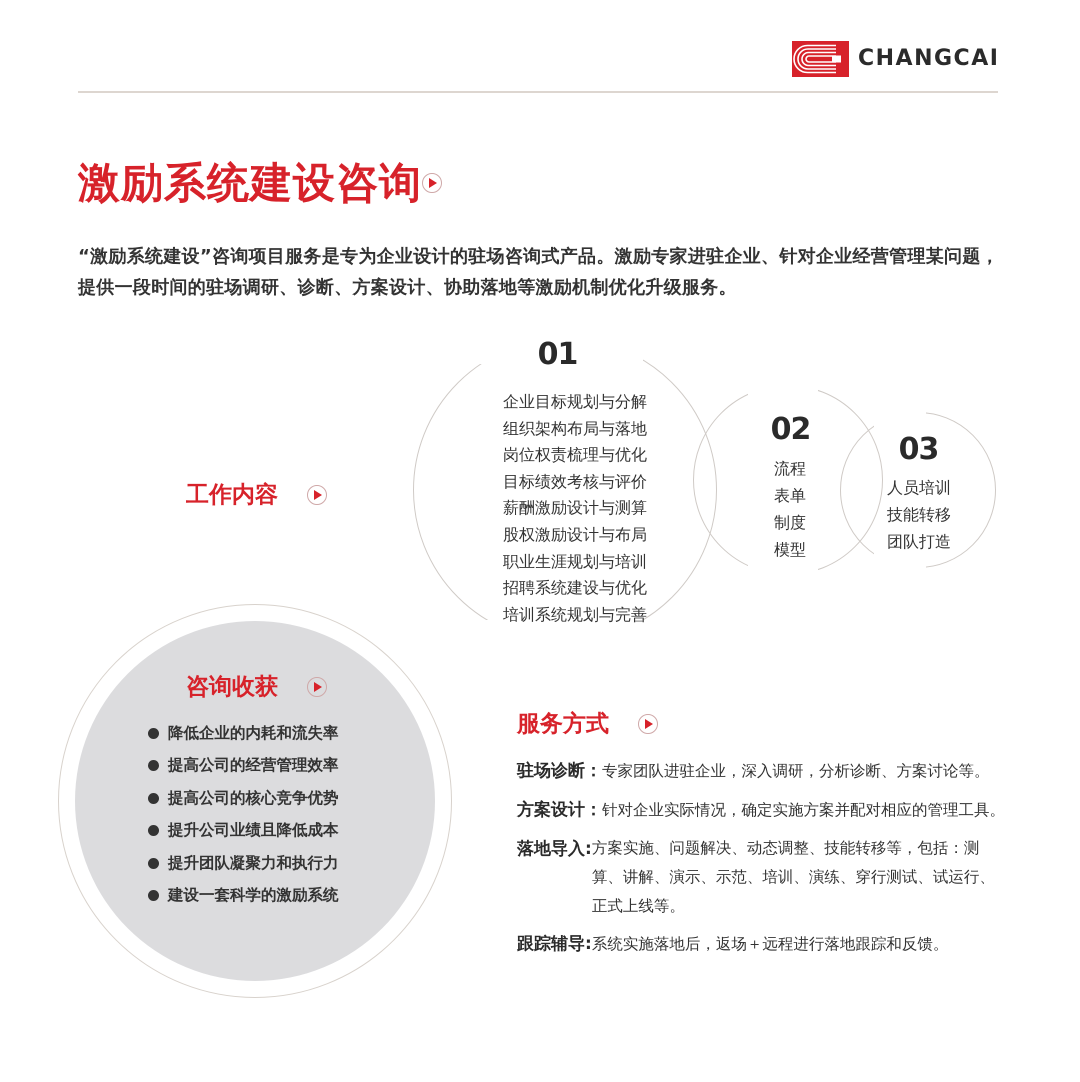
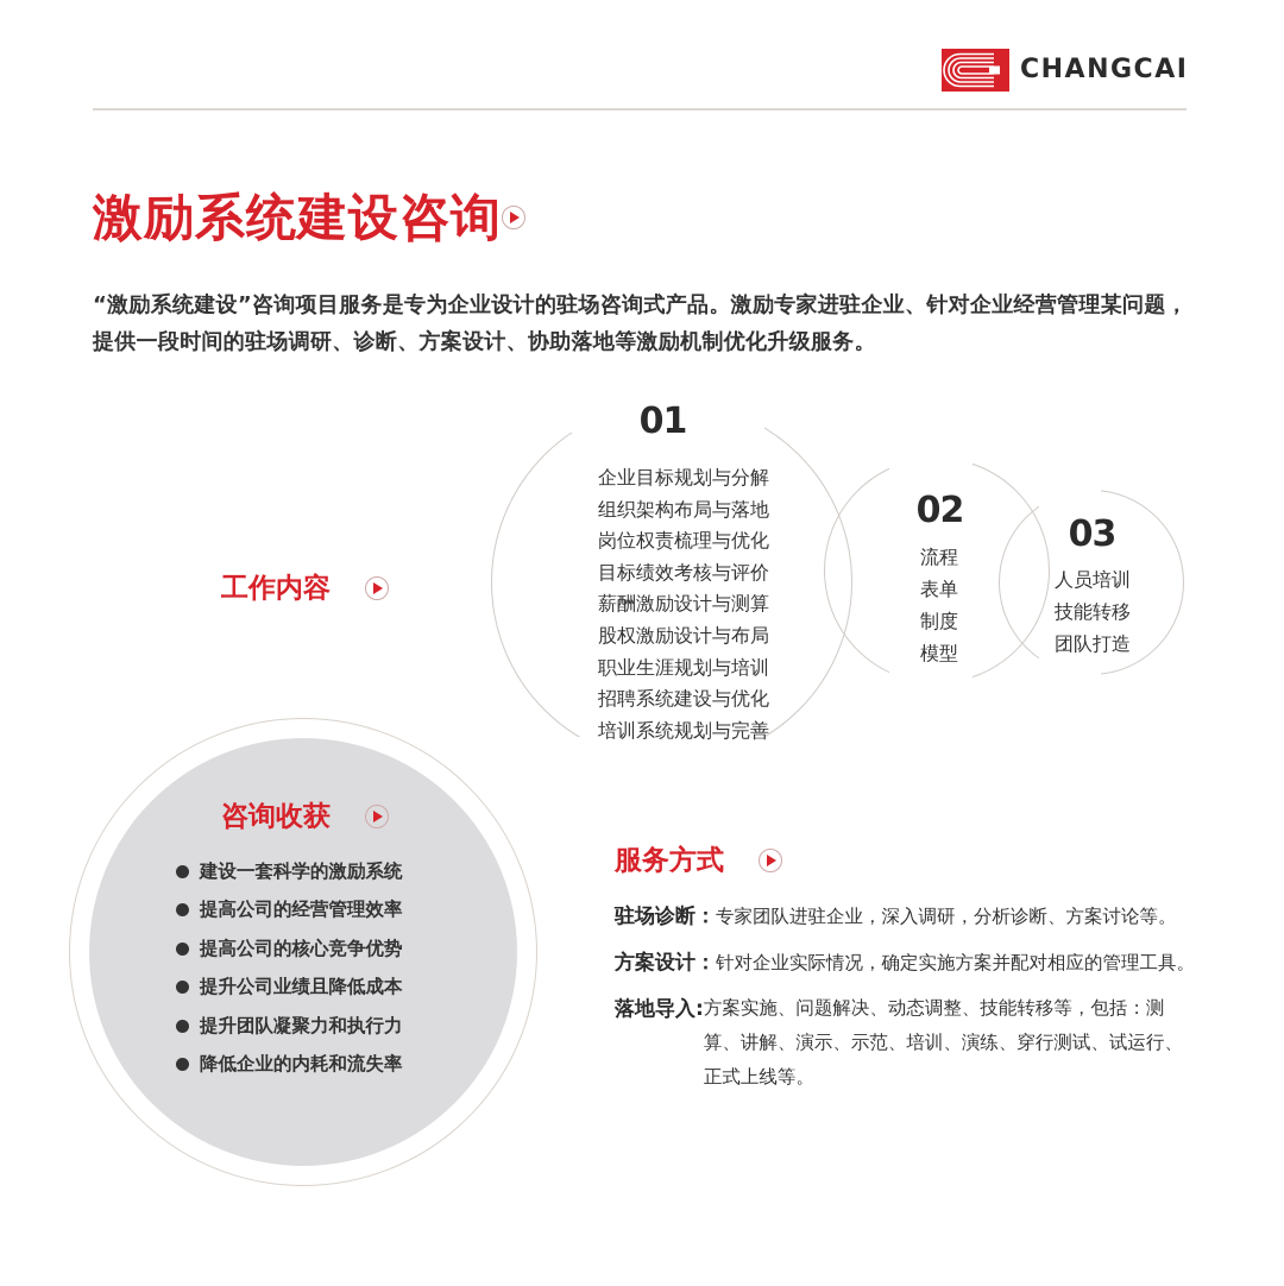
  CHANGCAI
  激励系统建设咨询
  “激励系统建设”咨询项目服务是专为企业设计的驻场咨询式产品。激励专家进驻企业、针对企业经营管理某问题，提供一段时间的驻场调研、诊断、方案设计、协助落地等激励机制优化升级服务。
  工作内容
  01
  企业目标规划与分解
  组织架构布局与落地
  岗位权责梳理与优化
  目标绩效考核与评价
  薪酬激励设计与测算
  股权激励设计与布局
  职业生涯规划与培训
  招聘系统建设与优化
  培训系统规划与完善
  02
  流程
  表单
  制度
  模型
  03
  人员培训
  技能转移
  团队打造
  咨询收获
- 降低企业的内耗和流失率
+ 建设一套科学的激励系统
  提高公司的经营管理效率
  提高公司的核心竞争优势
  提升公司业绩且降低成本
  提升团队凝聚力和执行力
- 建设一套科学的激励系统
+ 降低企业的内耗和流失率
  服务方式
  驻场诊断：
  专家团队进驻企业，深入调研，分析诊断、方案讨论等。
  方案设计：
  针对企业实际情况，确定实施方案并配对相应的管理工具。
  落地导入:
  方案实施、问题解决、动态调整、技能转移等，包括：测算、讲解、演示、示范、培训、演练、穿行测试、试运行、正式上线等。
- 跟踪辅导:
- 系统实施落地后，返场＋远程进行落地跟踪和反馈。
